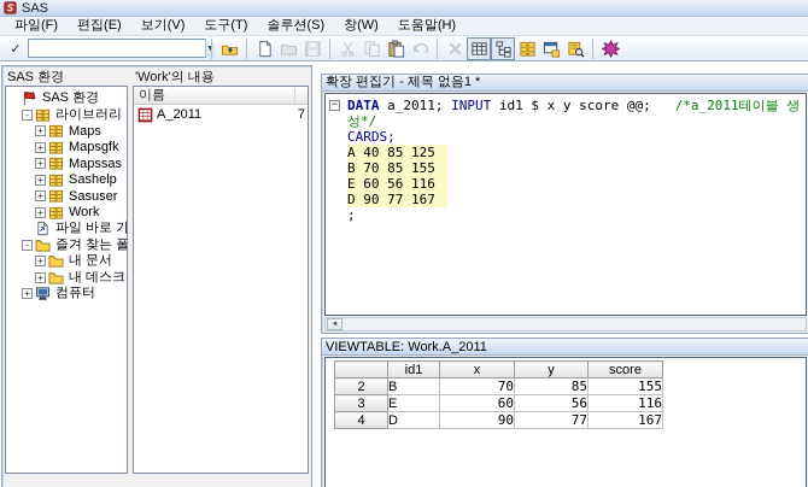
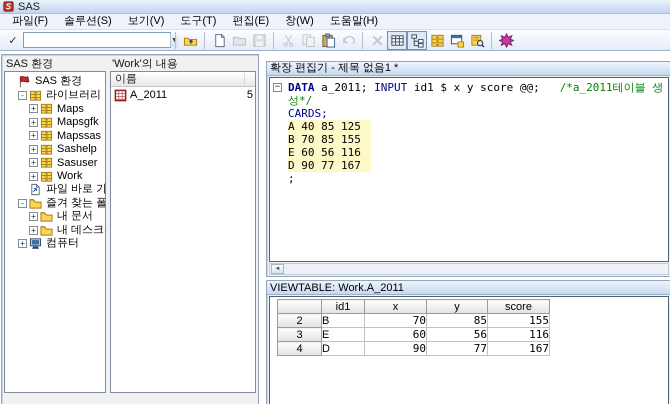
  SAS
  파일(F)
- 편집(E)
+ 솔루션(S)
  보기(V)
  도구(T)
- 솔루션(S)
+ 편집(E)
  창(W)
  도움말(H)
  ✓
  SAS 환경
  SAS 환경
  -
  라이브러리
  +
  Maps
  +
  Mapsgfk
  +
  Mapssas
  +
  Sashelp
  +
  Sasuser
  +
  Work
  파일 바로 가
  -
  즐겨 찾는 폴
  +
  내 문서
  +
  내 데스크
  +
  컴퓨터
  'Work'의 내용
  이름
  A_2011
- 7
+ 5
  확장 편집기 - 제목 없음1 *
  −
  DATA a_2011; INPUT id1 $ x y score @@; /*a_2011테이블 생성*/
  CARDS;
  A 40 85 125
  B 70 85 155
  E 60 56 116
  D 90 77 167
  ;
  VIEWTABLE: Work.A_2011
  	id1	x	y	score
  2	B	70	85	155
  3	E	60	56	116
  4	D	90	77	167
